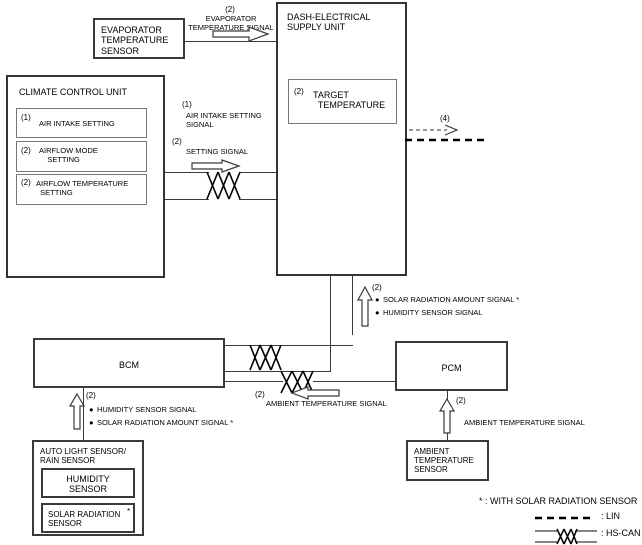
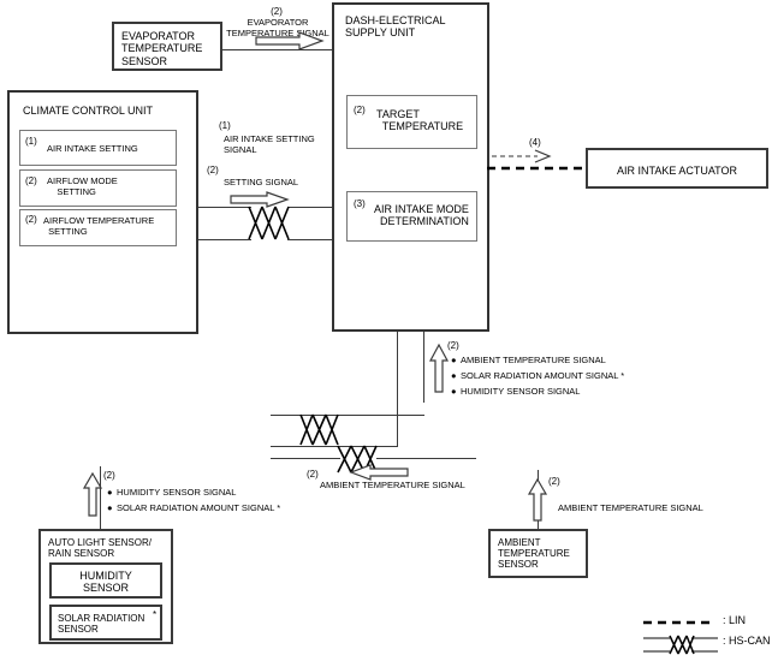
  EVAPORATOR
  TEMPERATURE
  SENSOR
  (2)
  EVAPORATOR
  TEMPERATUREIGNAL
  CLIMATE CONTROL UNIT
  (1)
  AIR INTAKE SETTING
  (2)
  AIRFLOW MODE
  SETTING
  (2)
  AIRFLOW TEMPERATURE
  SETTING
  (1)
  AIR INTAKE SETTING
  SIGNAL
  (2)
  SETTING SIGNAL
  DASH-ELECTRICAL
  SUPPLY UNIT
  (2)
  TARGET
  TEMPERATURE
+ (3)
+ AIR INTAKE MODE
+ DETERMINATION
  (4)
+ AIR INTAKE ACTUATOR
  (2)
+ ● AMBIENT TEMPERATURE SIGNAL
  ● SOLAR RADIATION AMOUNT SIGNAL *
  ● HUMIDITY SENSOR SIGNAL
- BCM
- PCM
  (2)
  AMBIENT TEMPERATURE SIGNAL
  (2)
  ● HUMIDITY SENSOR SIGNAL
  ● SOLAR RADIATION AMOUNT SIGNAL *
  AUTO LIGHT SENSOR/
  RAIN SENSOR
  HUMIDITY
  SENSOR
  SOLAR RADIATION
  SENSOR
  *
  (2)
  AMBIENT TEMPERATURE SIGNAL
  AMBIENT
  TEMPERATURE
  SENSOR
- * : WITH SOLAR RADIATION SENSOR
  : LIN
  : HS-CAN
